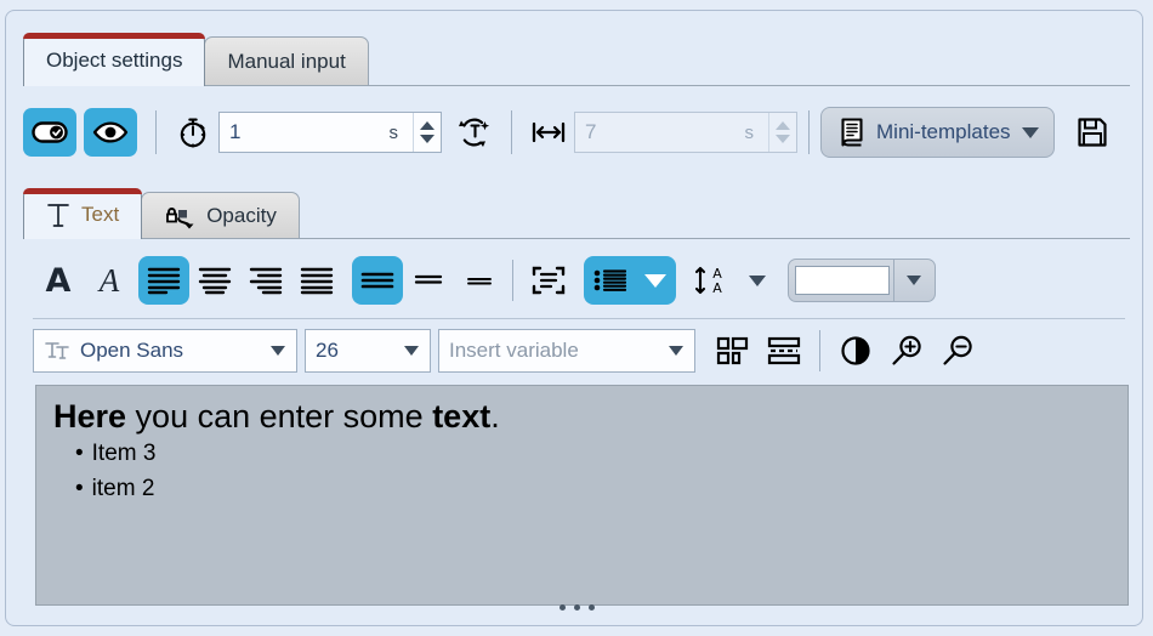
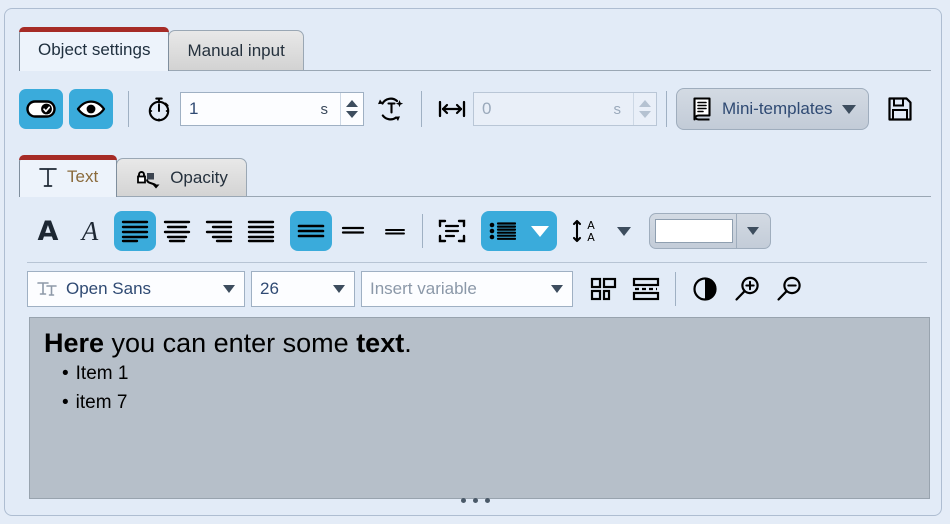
  Object settings
  Manual input
  1
  s
- 7
+ 0
  s
  Mini-templates
  Text
  Opacity
  A
  A
  A
  A
  Open Sans
  26
  Insert variable
  Here you can enter some text.
- • Item 3
+ • Item 1
- • item 2
+ • item 7
